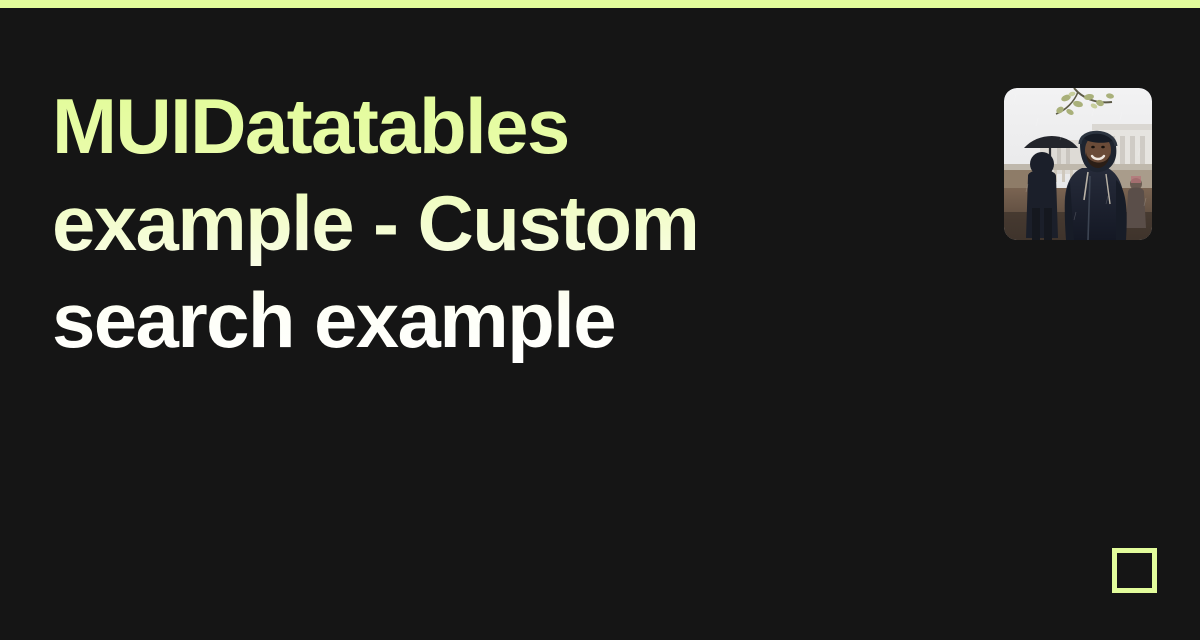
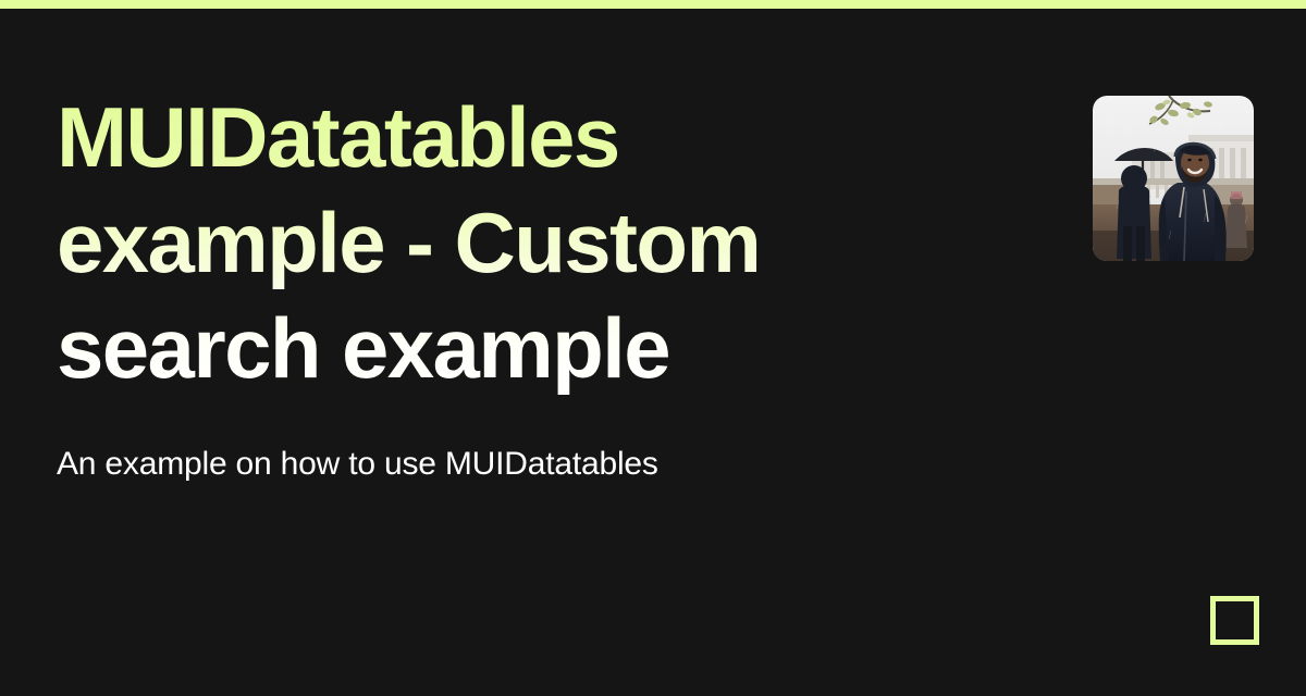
  MUIDatatables example - Custom search example
+ An example on how to use MUIDatatables
